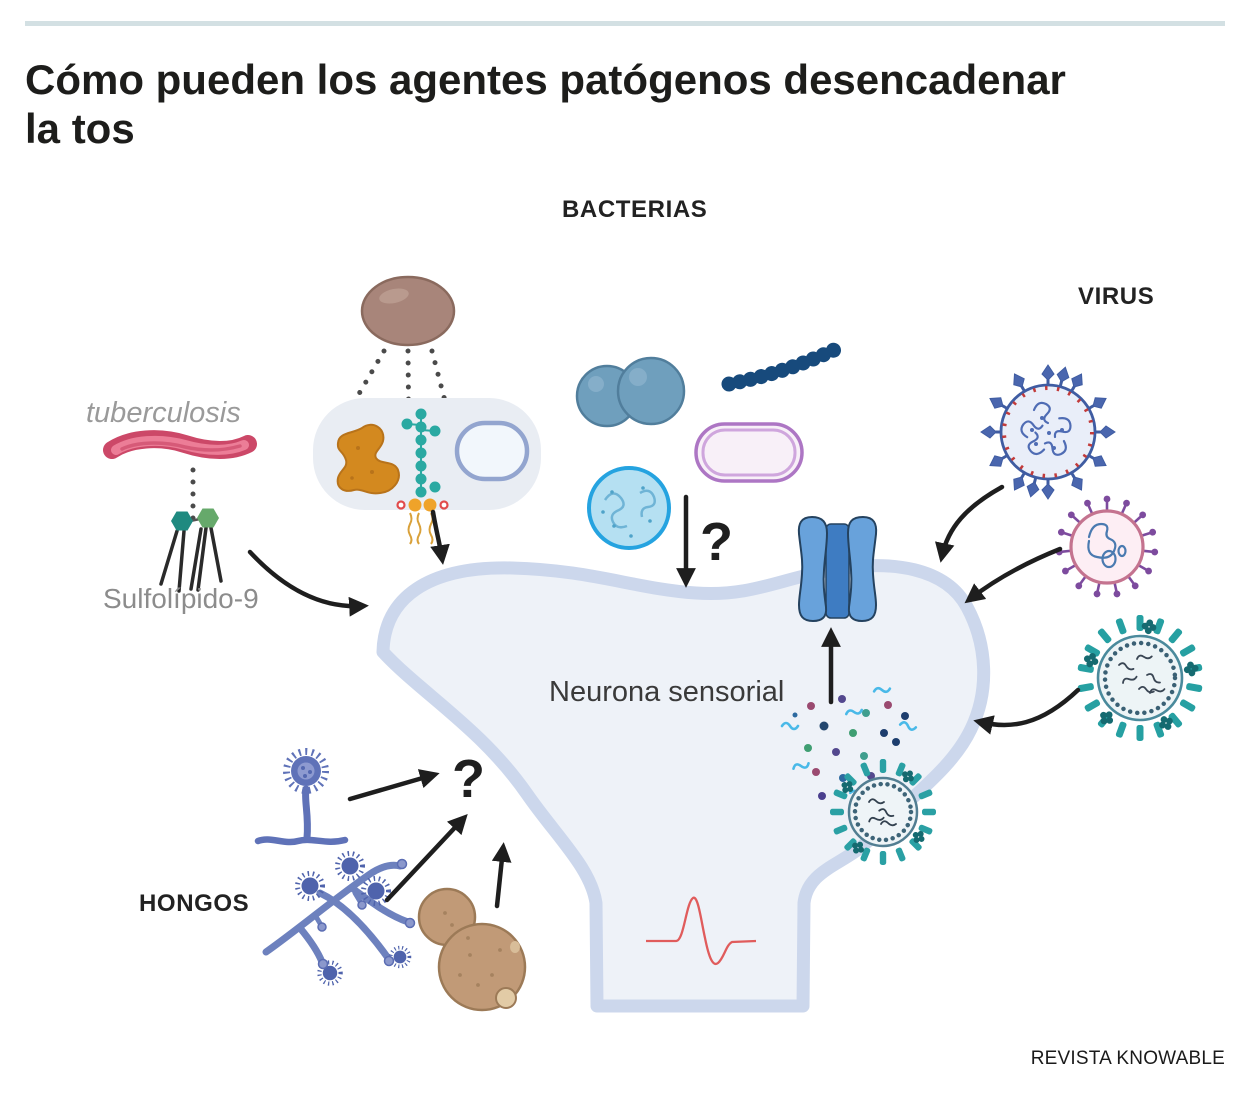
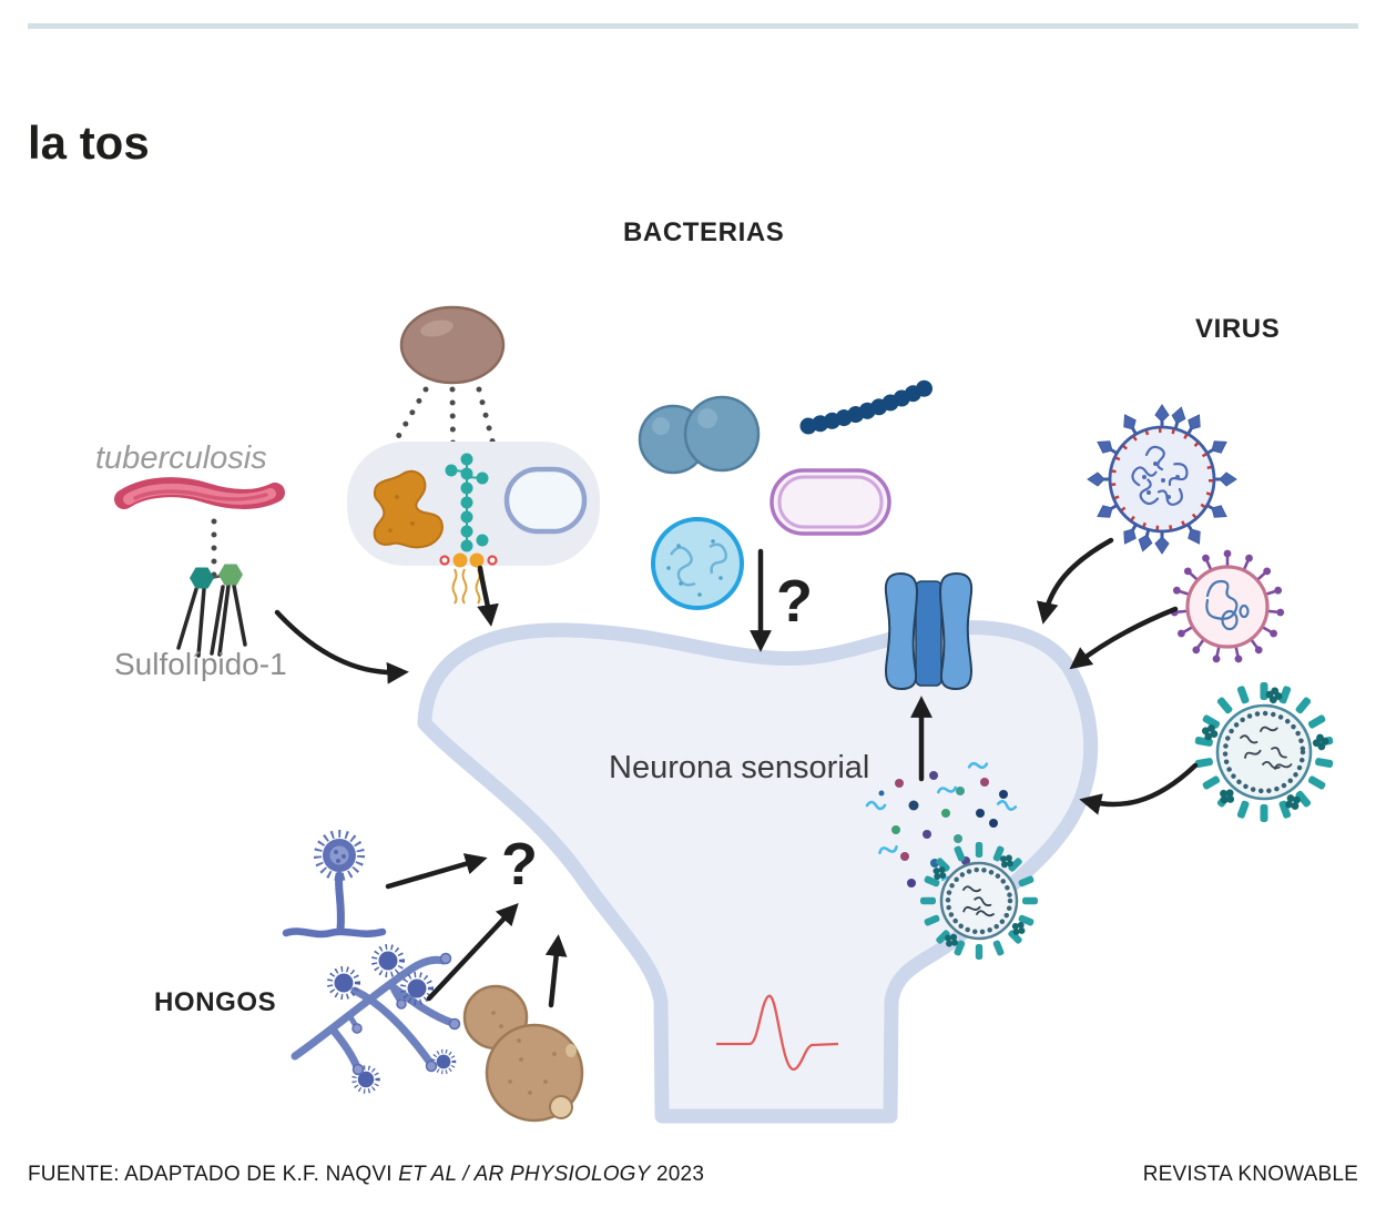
- Cómo pueden los agentes patógenos desencadenar
  la tos
  BACTERIAS
  VIRUS
  HONGOS
  tuberculosis
- Sulfolípido-9
+ Sulfolípido-1
  Neurona sensorial
  ?
  ?
+ FUENTE: ADAPTADO DE K.F. NAQVI ET AL / AR PHYSIOLOGY 2023
  REVISTA KNOWABLE
